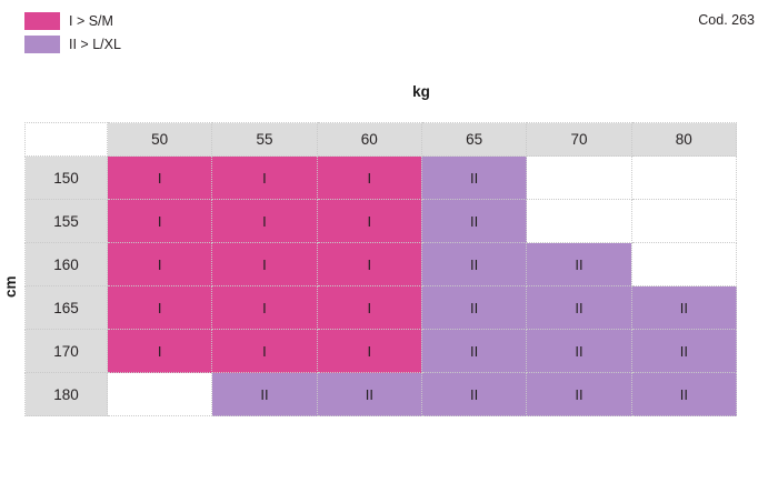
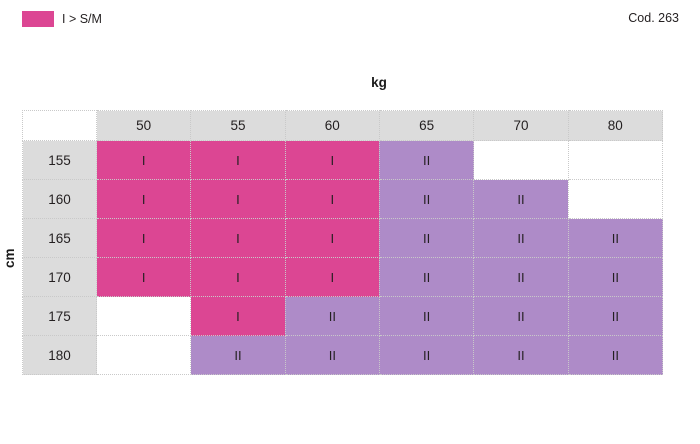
  I > S/M
- II > L/XL
  Cod. 263
  kg
  	50	55	60	65	70	80
- 150	I	I	I	II
  155	I	I	I	II
  160	I	I	I	II	II
  165	I	I	I	II	II	II
  170	I	I	I	II	II	II
+ 175		I	II	II	II	II
  180		II	II	II	II	II
